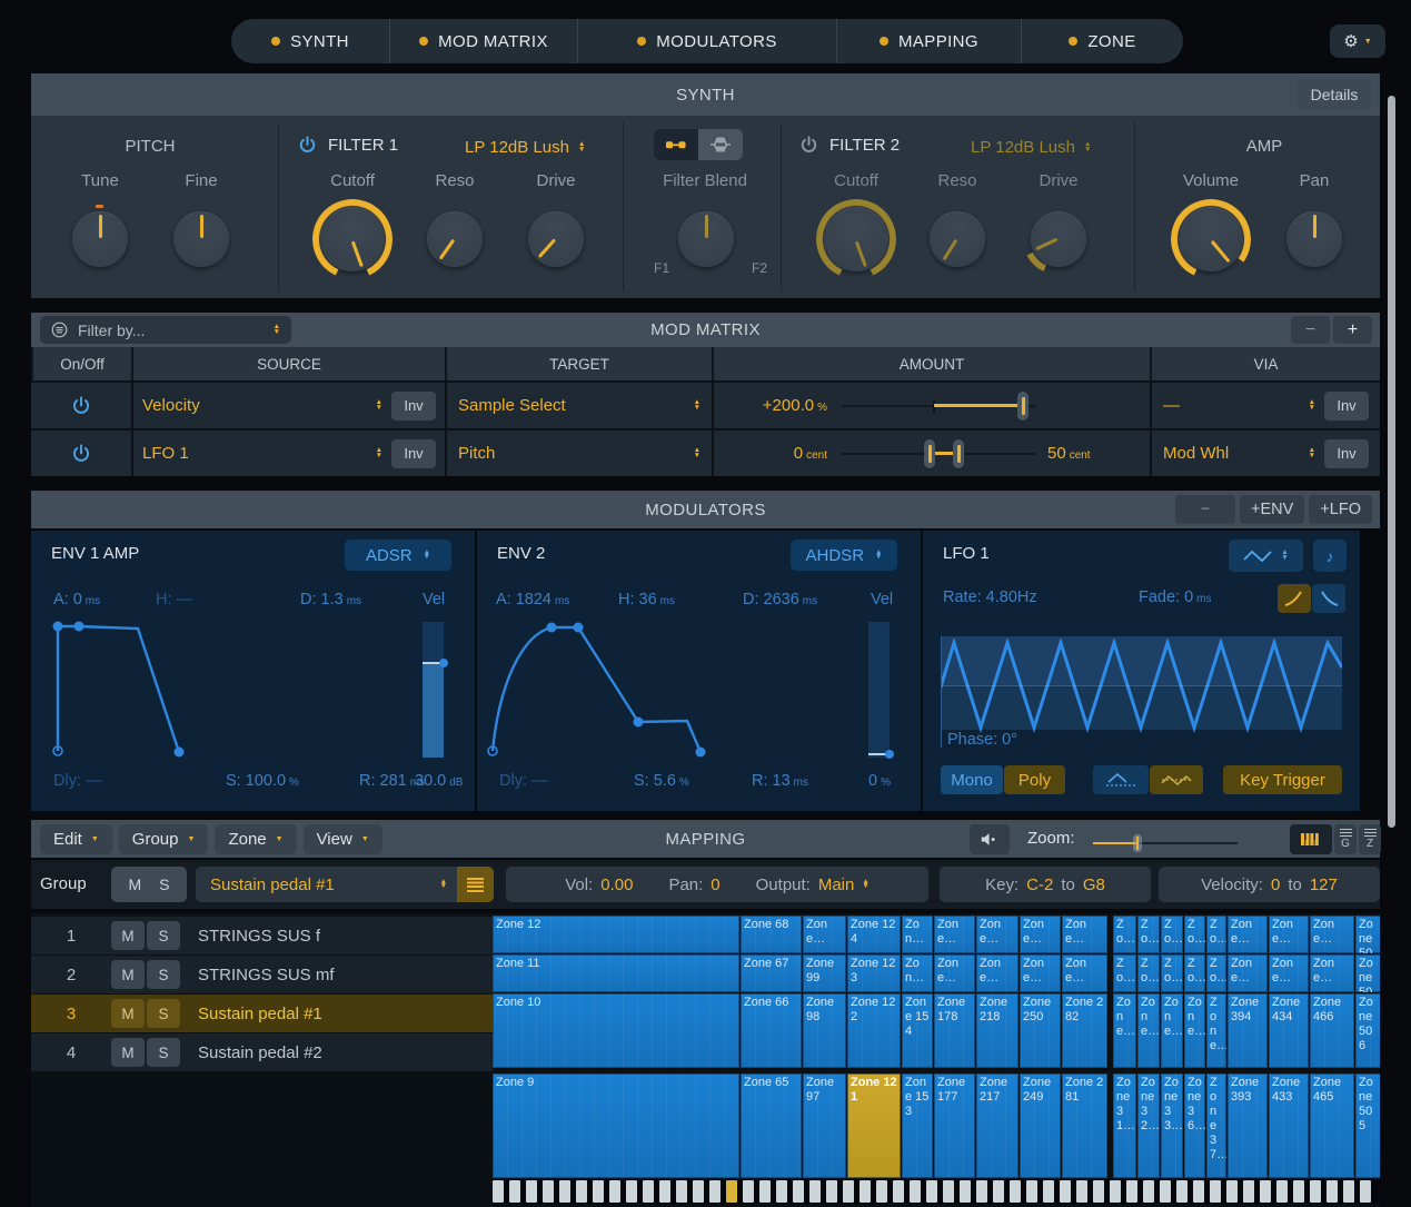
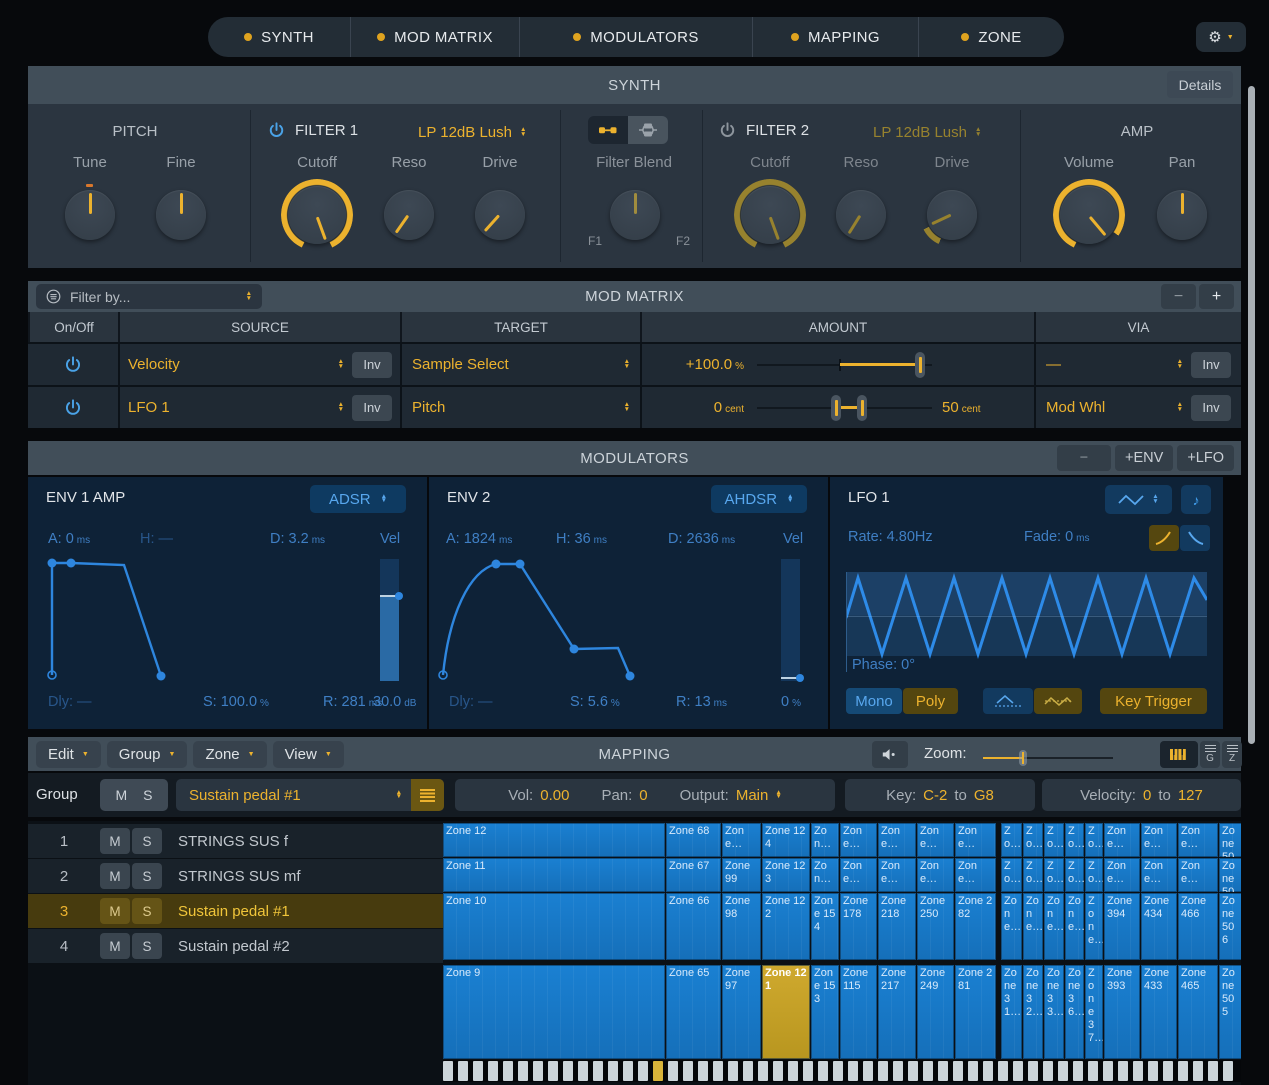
  SYNTH
  MOD MATRIX
  MODULATORS
  MAPPING
  ZONE
  ⚙
  SYNTH
  Details
  PITCH
  Tune
  Fine
  FILTER 1
  LP 12dB Lush
  Cutoff
  Reso
  Drive
  Filter Blend
  F1
  F2
  FILTER 2
  LP 12dB Lush
  Cutoff
  Reso
  Drive
  AMP
  Volume
  Pan
  MOD MATRIX
  Filter by...
  −
  +
  On/Off
  SOURCE
  TARGET
  AMOUNT
  VIA
  Velocity
  Inv
  Sample Select
- +200.0 %
+ +100.0 %
  —
  Inv
  LFO 1
  Inv
  Pitch
  0 cent
  50 cent
  Mod Whl
  Inv
  MODULATORS
  −
  +ENV
  +LFO
  ENV 1 AMP
  ADSR
  A: 0 ms
  H: —
- D: 1.3 ms
+ D: 3.2 ms
  Vel
  Dly: —
  S: 100.0 %
  R: 281 ms
  30.0 dB
  ENV 2
  AHDSR
  A: 1824 ms
  H: 36 ms
  D: 2636 ms
  Vel
  Dly: —
  S: 5.6 %
  R: 13 ms
  0 %
  LFO 1
  ♪
  Rate: 4.80Hz
  Fade: 0 ms
  Phase: 0°
  Mono
  Poly
  Key Trigger
  MAPPING
  Edit
  Group
  Zone
  View
  Zoom:
  G
  Z
  Group
  M
  S
  Sustain pedal #1
  Vol:
  0.00
  Pan:
  0
  Output:
  Main
  Key:
  C-2
  to
  G8
  Velocity:
  0
  to
  127
  1
  M
  S
  STRINGS SUS f
  2
  M
  S
  STRINGS SUS mf
  3
  M
  S
  Sustain pedal #1
  4
  M
  S
  Sustain pedal #2
  Zone 12
  Zone 68
  Zone…
  Zone 124
  Zon…
  Zone…
  Zone…
  Zone…
  Zone…
  Zo…
  Zo…
  Zo…
  Zo…
  Zo…
  Zone…
  Zone…
  Zone…
  Zone 50
  Zone 11
  Zone 67
  Zone 99
  Zone 123
  Zon…
  Zone…
  Zone…
  Zone…
  Zone…
  Zo…
  Zo…
  Zo…
  Zo…
  Zo…
  Zone…
  Zone…
  Zone…
  Zone 50
  Zone 10
  Zone 66
  Zone 98
  Zone 122
  Zone 154
  Zone 178
  Zone 218
  Zone 250
  Zone 282
  Zone…
  Zone…
  Zone…
  Zone…
  Zone…
  Zone 394
  Zone 434
  Zone 466
  Zone 506
  Zone 9
  Zone 65
  Zone 97
  Zone 121
  Zone 153
- Zone 177
+ Zone 115
  Zone 217
  Zone 249
  Zone 281
  Zone 31…
  Zone 32…
  Zone 33…
  Zone 36…
  Zone 37…
  Zone 393
  Zone 433
  Zone 465
  Zone 505
